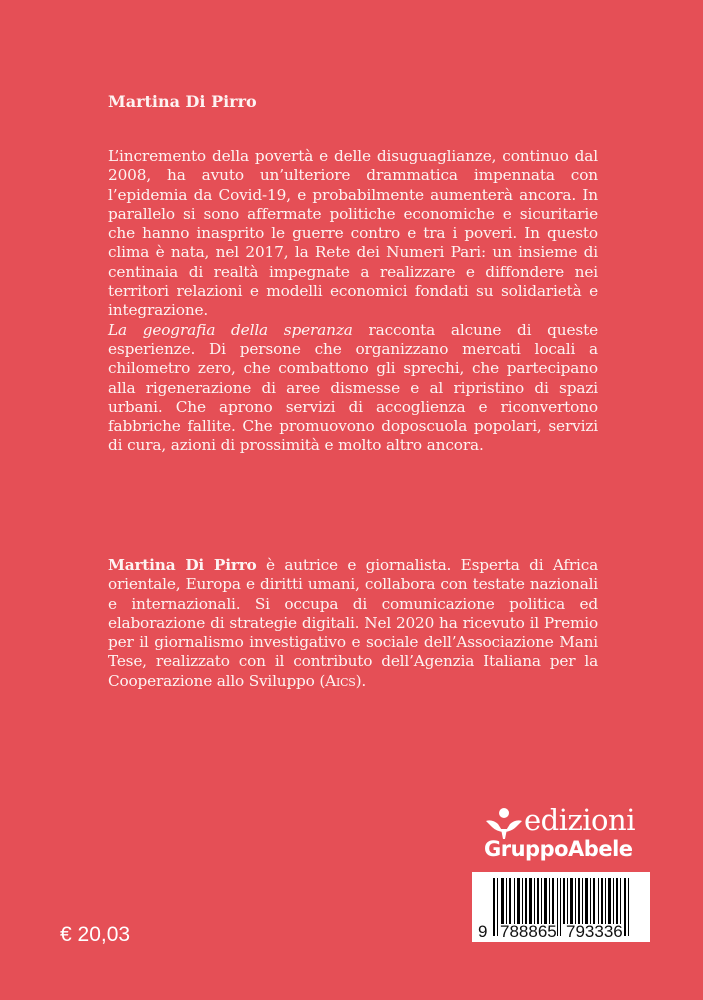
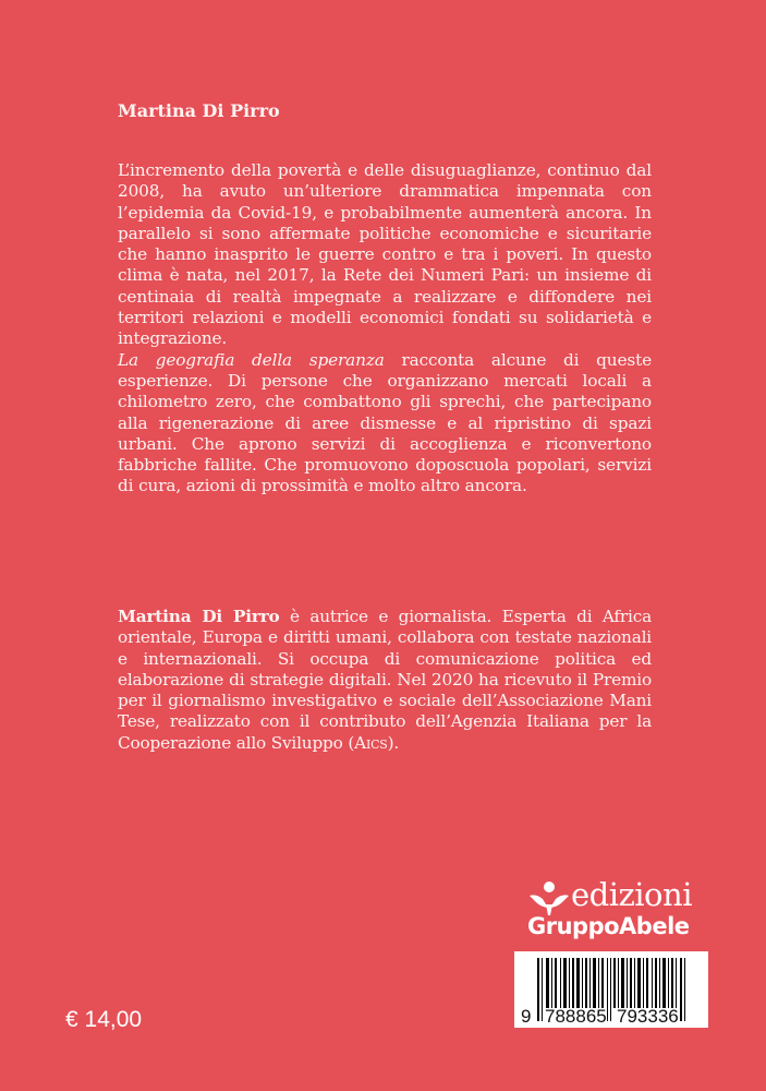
  Martina Di Pirro
  L’incremento della povertà e delle disuguaglianze, continuo dal 2008, ha avuto un’ulteriore drammatica impennata con l’epidemia da Covid-19, e probabilmente aumenterà ancora. In parallelo si sono affermate politiche economiche e sicuritarie che hanno inasprito le guerre contro e tra i poveri. In questo clima è nata, nel 2017, la Rete dei Numeri Pari: un insieme di centinaia di realtà impegnate a realizzare e diffondere nei territori relazioni e modelli economici fondati su solidarietà e integrazione.
  La geografia della speranza racconta alcune di queste esperienze. Di persone che organizzano mercati locali a chilometro zero, che combattono gli sprechi, che partecipano alla rigenerazione di aree dismesse e al ripristino di spazi urbani. Che aprono servizi di accoglienza e riconvertono fabbriche fallite. Che promuovono doposcuola popolari, servizi di cura, azioni di prossimità e molto altro ancora.
  Martina Di Pirro è autrice e giornalista. Esperta di Africa orientale, Europa e diritti umani, collabora con testate nazionali e internazionali. Si occupa di comunicazione politica ed elaborazione di strategie digitali. Nel 2020 ha ricevuto il Premio per il giornalismo investigativo e sociale dell’Associazione Mani Tese, realizzato con il contributo dell’Agenzia Italiana per la Cooperazione allo Sviluppo (Aics).
  edizioni
  GruppoAbele
  9
  788865
  793336
- € 20,03
+ € 14,00
